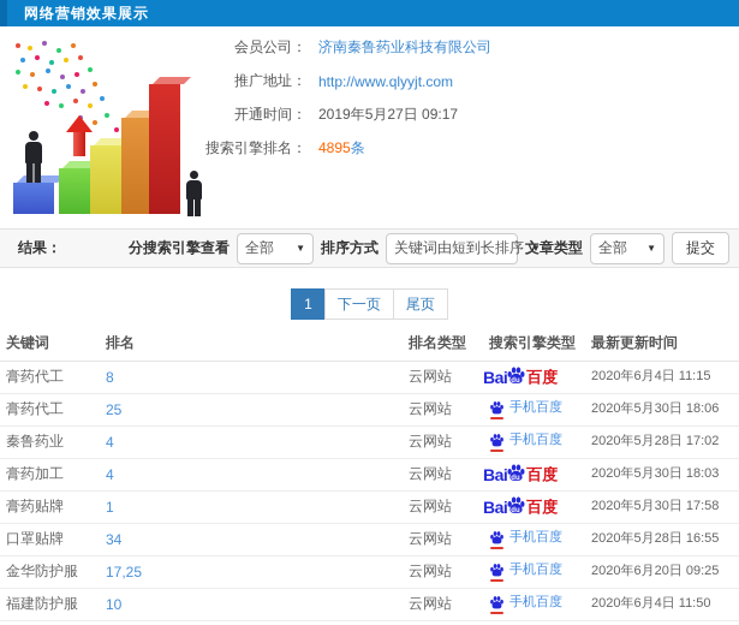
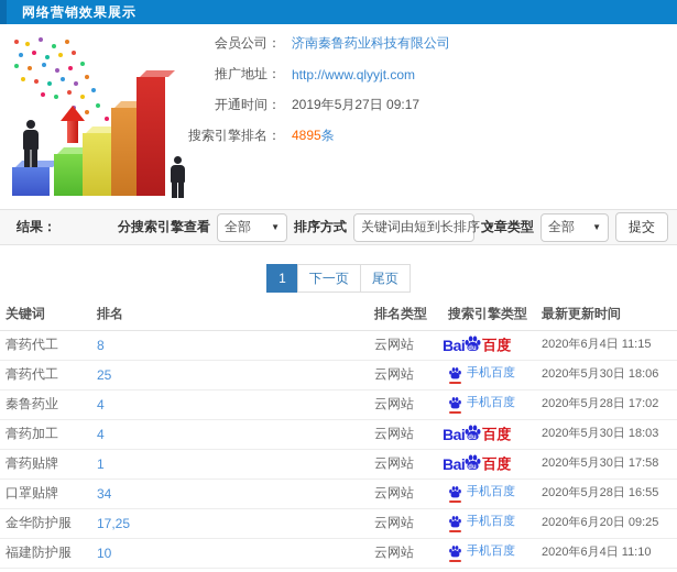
  网络营销效果展示
  会员公司：
  济南秦鲁药业科技有限公司
  推广地址：
  http://www.qlyyjt.com
  开通时间：
  2019年5月27日 09:17
  搜索引擎排名：
  4895条
  结果：
  分搜索引擎查看
  全部
  ▼
  排序方式
  关键词由短到长排序
  ▼
  文章类型
  全部
  ▼
  提交
  1
  下一页
  尾页
  关键词	排名	排名类型	搜索引擎类型	最新更新时间
  膏药代工	8	云网站	Bai 百度	2020年6月4日 11:15
  膏药代工	25	云网站	手机百度	2020年5月30日 18:06
  秦鲁药业	4	云网站	手机百度	2020年5月28日 17:02
  膏药加工	4	云网站	Bai 百度	2020年5月30日 18:03
  膏药贴牌	1	云网站	Bai 百度	2020年5月30日 17:58
  口罩贴牌	34	云网站	手机百度	2020年5月28日 16:55
  金华防护服	17,25	云网站	手机百度	2020年6月20日 09:25
- 福建防护服	10	云网站	手机百度	2020年6月4日 11:50
+ 福建防护服	10	云网站	手机百度	2020年6月4日 11:10
